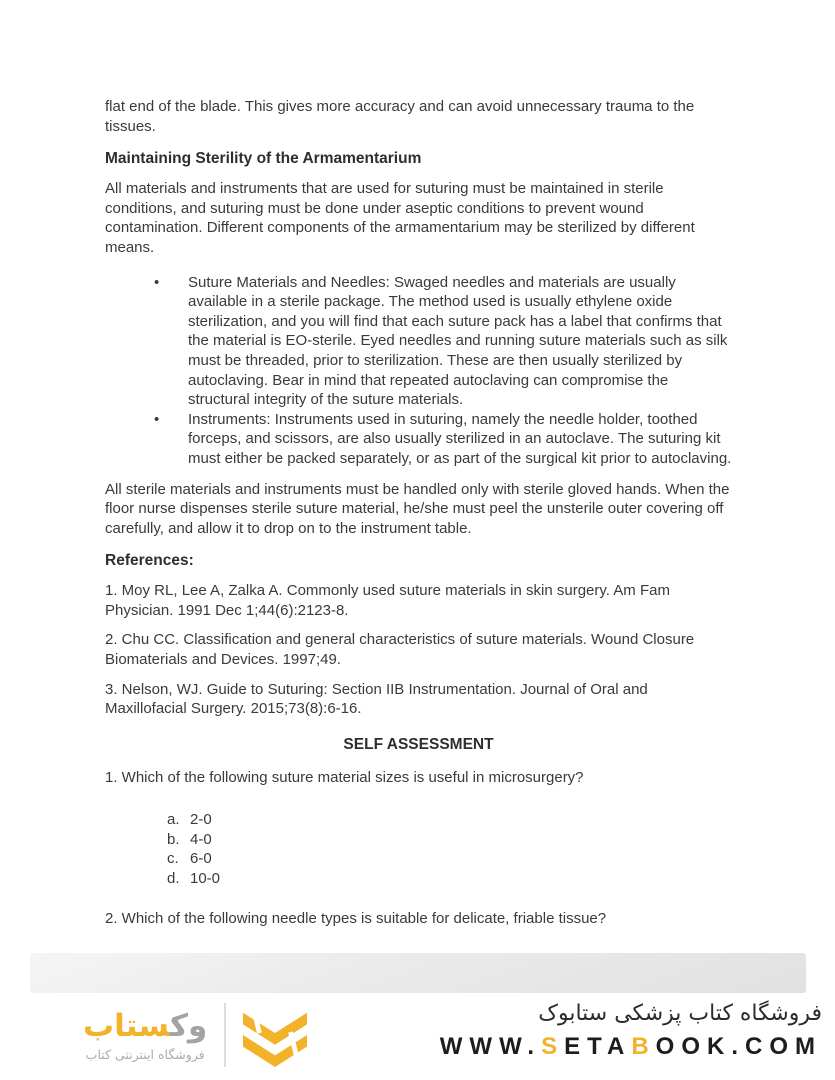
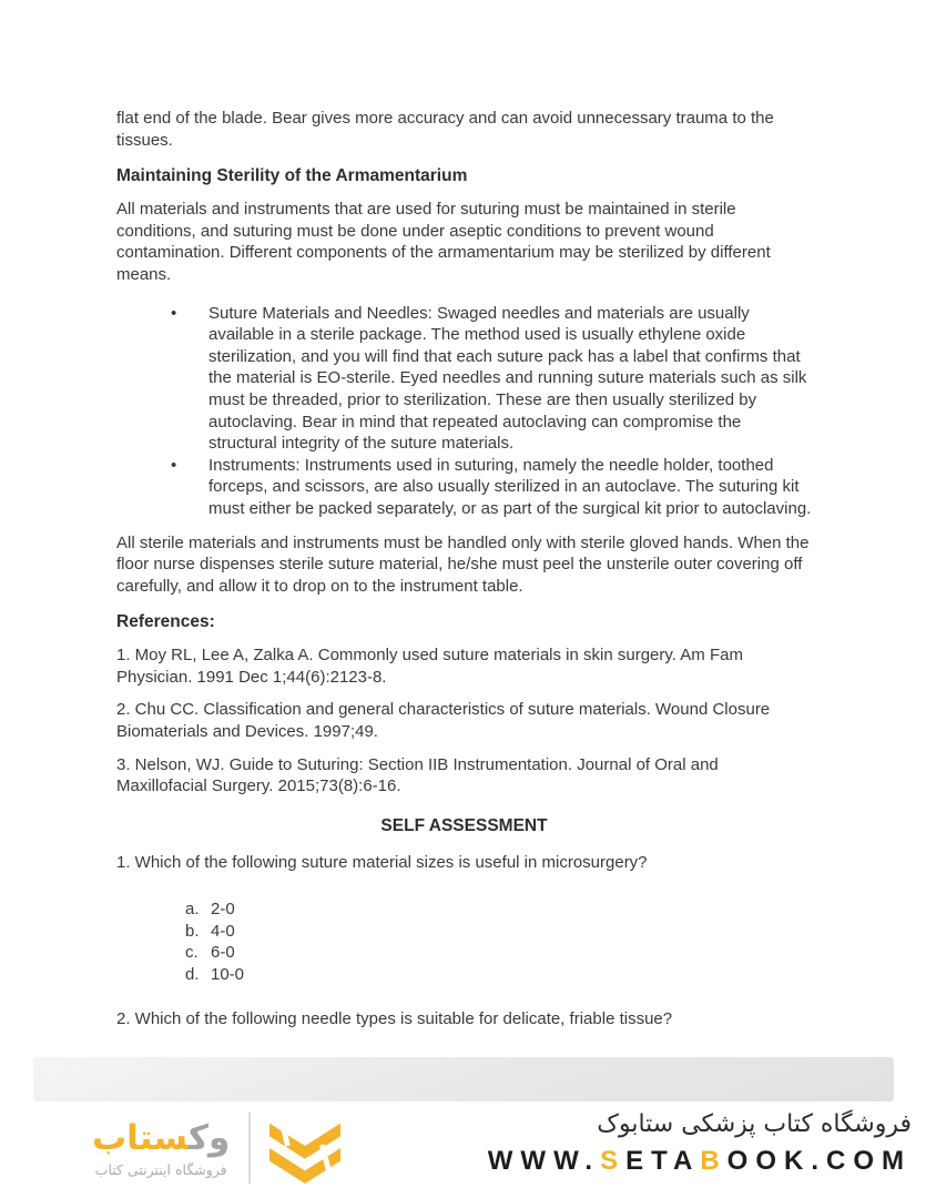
- flat end of the blade. This gives more accuracy and can avoid unnecessary trauma to the tissues.
+ flat end of the blade. Bear gives more accuracy and can avoid unnecessary trauma to the tissues.
  Maintaining Sterility of the Armamentarium
  All materials and instruments that are used for suturing must be maintained in sterile conditions, and suturing must be done under aseptic conditions to prevent wound contamination. Different components of the armamentarium may be sterilized by different means.
  •
  Suture Materials and Needles: Swaged needles and materials are usually available in a sterile package. The method used is usually ethylene oxide sterilization, and you will find that each suture pack has a label that confirms that the material is EO-sterile. Eyed needles and running suture materials such as silk must be threaded, prior to sterilization. These are then usually sterilized by autoclaving. Bear in mind that repeated autoclaving can compromise the structural integrity of the suture materials.
  •
  Instruments: Instruments used in suturing, namely the needle holder, toothed forceps, and scissors, are also usually sterilized in an autoclave. The suturing kit must either be packed separately, or as part of the surgical kit prior to autoclaving.
  All sterile materials and instruments must be handled only with sterile gloved hands. When the floor nurse dispenses sterile suture material, he/she must peel the unsterile outer covering off carefully, and allow it to drop on to the instrument table.
  References:
  1. Moy RL, Lee A, Zalka A. Commonly used suture materials in skin surgery. Am Fam Physician. 1991 Dec 1;44(6):2123-8.
  2. Chu CC. Classification and general characteristics of suture materials. Wound Closure Biomaterials and Devices. 1997;49.
  3. Nelson, WJ. Guide to Suturing: Section IIB Instrumentation. Journal of Oral and Maxillofacial Surgery. 2015;73(8):6-16.
  SELF ASSESSMENT
  1. Which of the following suture material sizes is useful in microsurgery?
  a. 2-0
  b. 4-0
  c. 6-0
  d. 10-0
  2. Which of the following needle types is suitable for delicate, friable tissue?
  وکستاب
  فروشگاه اینترنتی کتاب
  فروشگاه کتاب پزشکی ستابوک
  WWW.SETABOOK.COM
